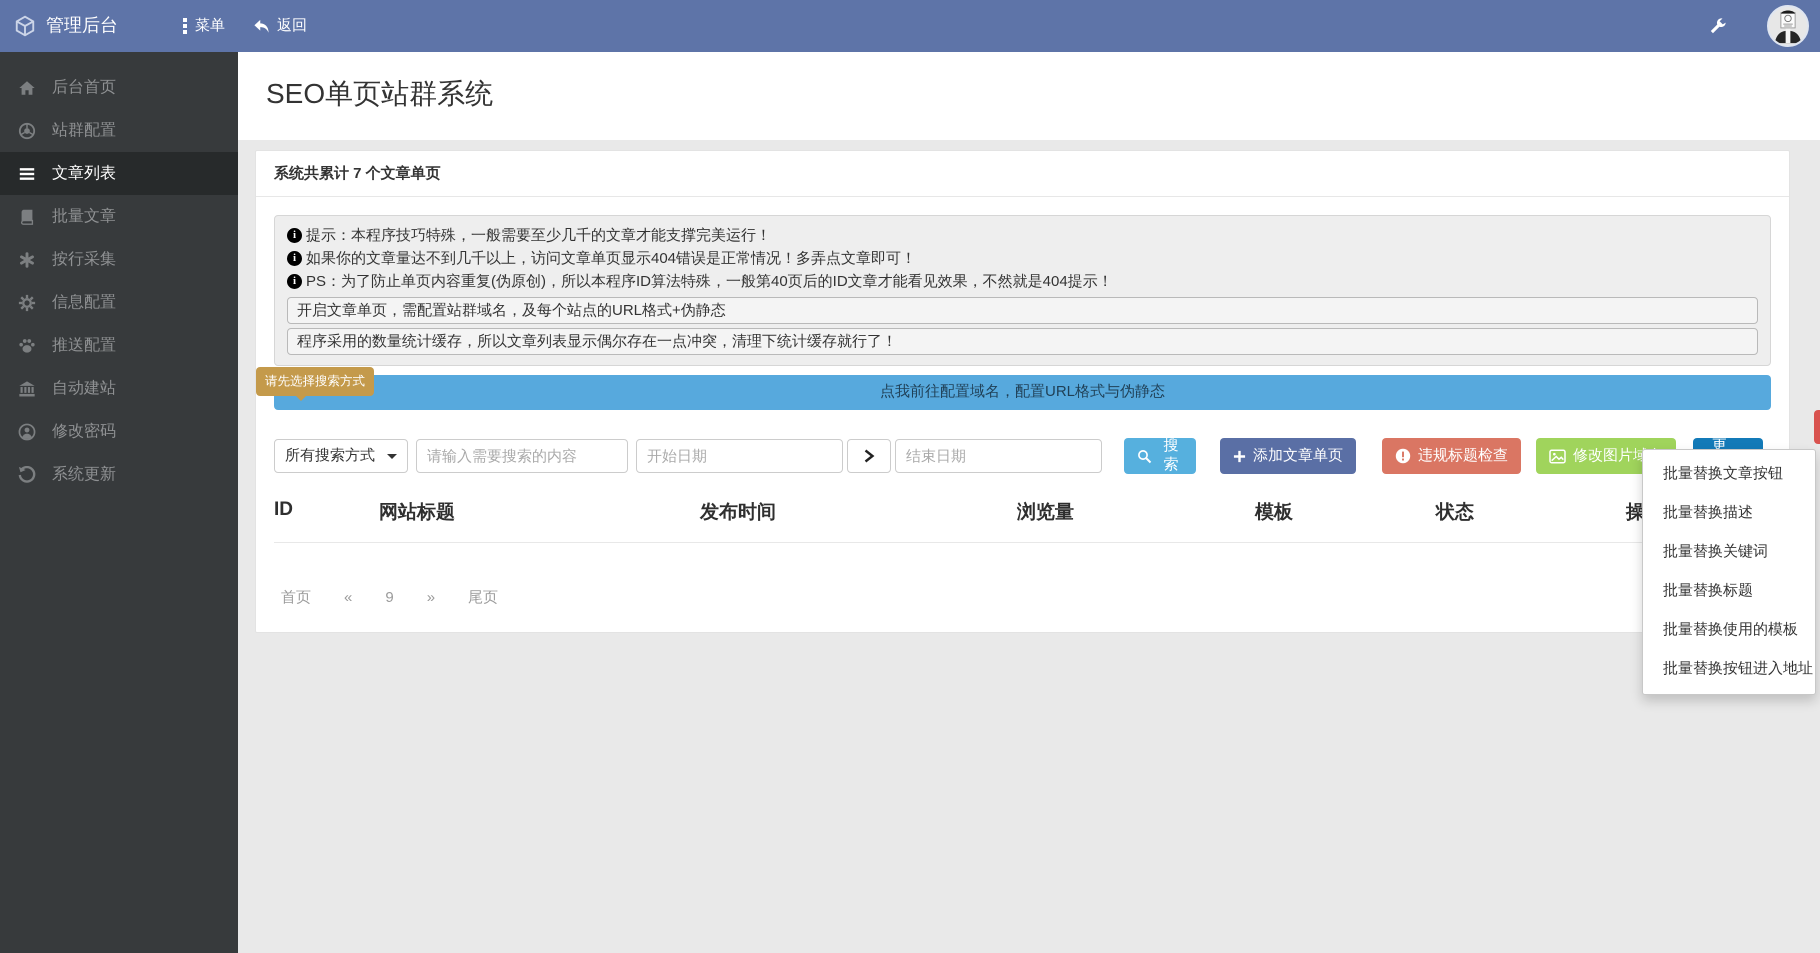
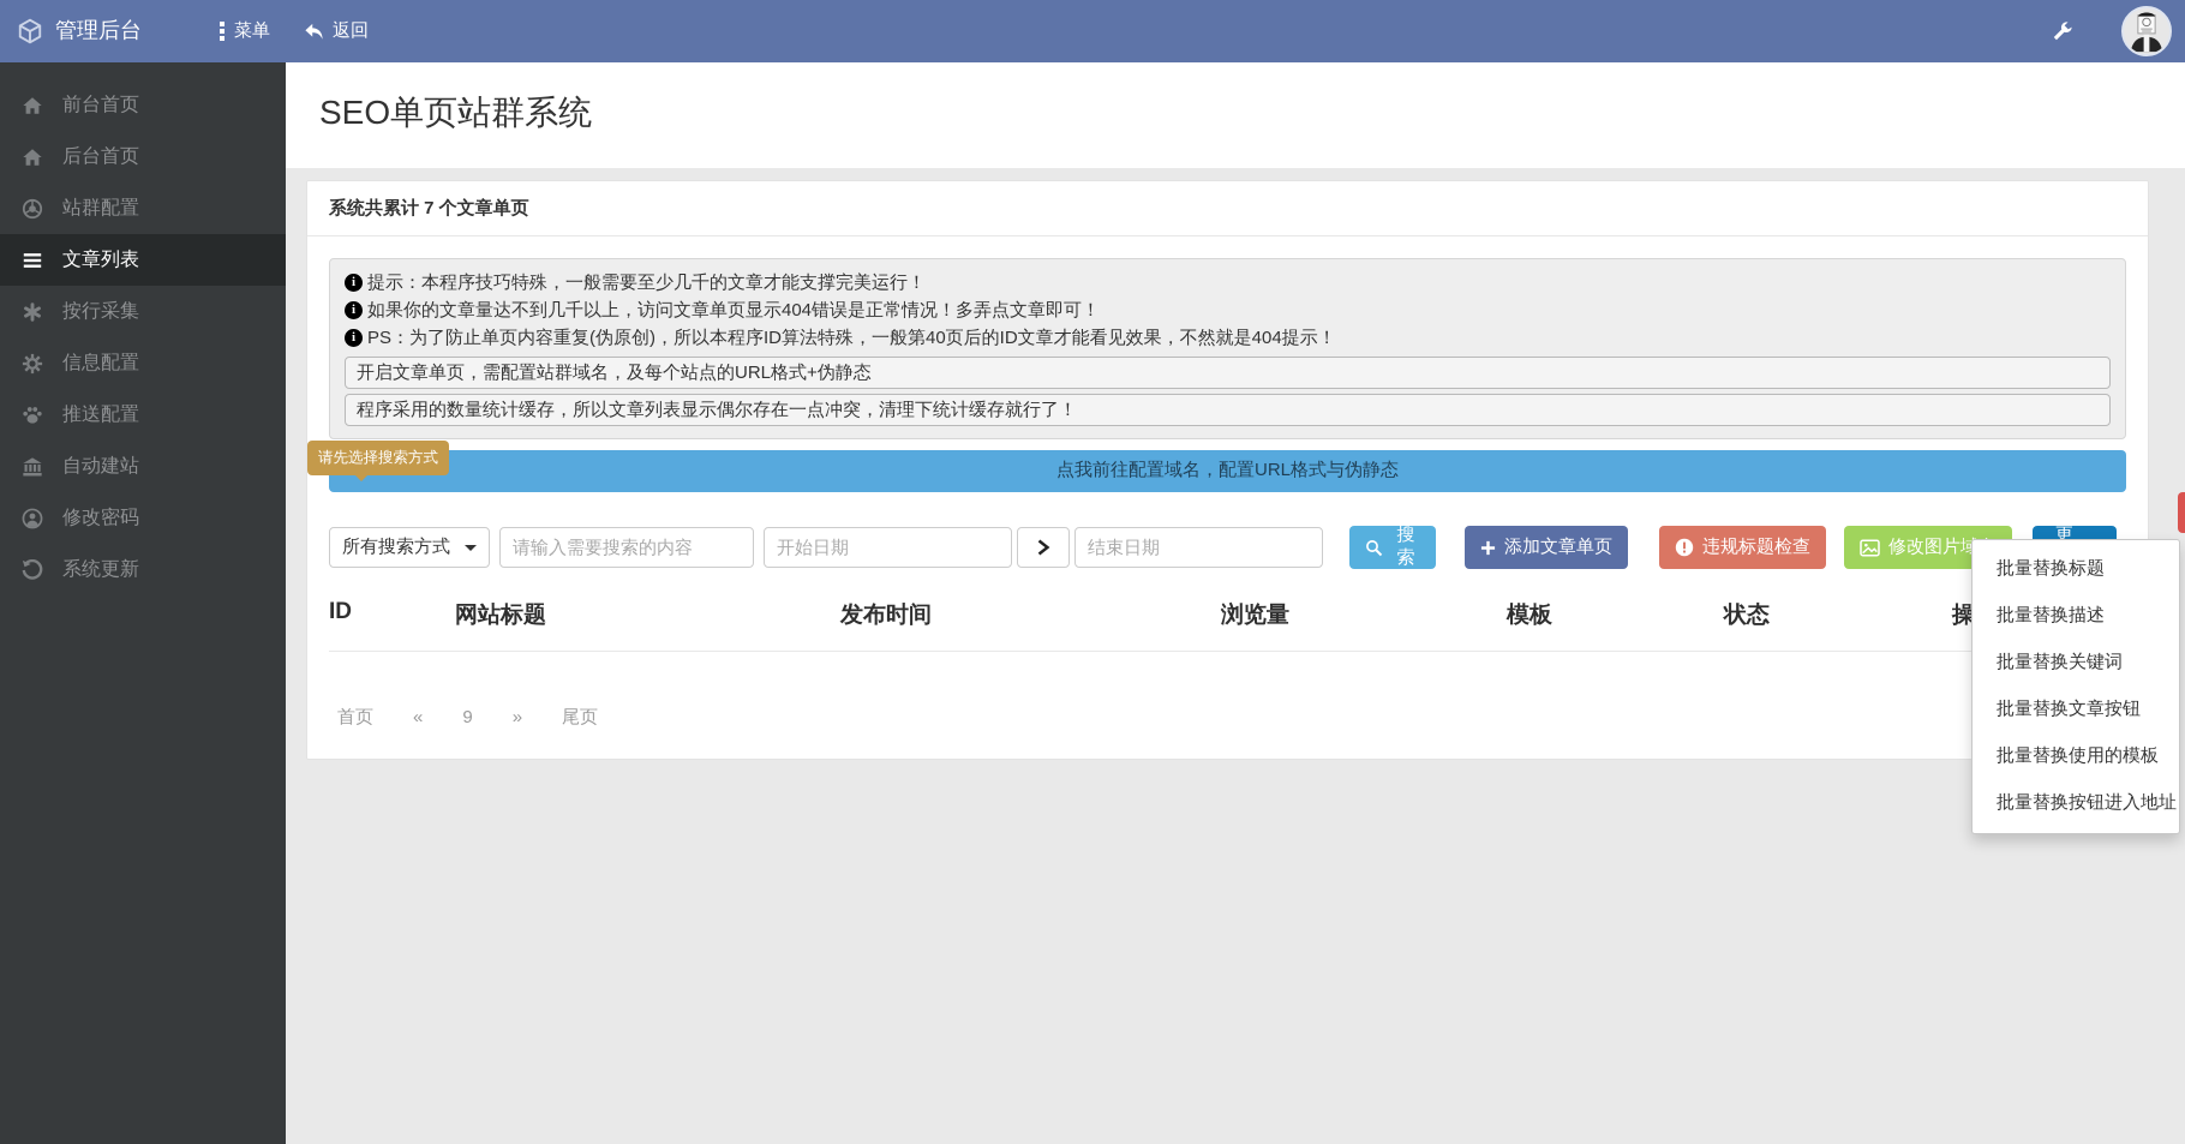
  管理后台
  菜单
  返回
+ 前台首页
  后台首页
  站群配置
  文章列表
- 批量文章
  按行采集
  信息配置
  推送配置
  自动建站
  修改密码
  系统更新
  SEO单页站群系统
  系统共累计 7 个文章单页
  i
  提示：本程序技巧特殊，一般需要至少几千的文章才能支撑完美运行！
  i
  如果你的文章量达不到几千以上，访问文章单页显示404错误是正常情况！多弄点文章即可！
  i
  PS：为了防止单页内容重复(伪原创)，所以本程序ID算法特殊，一般第40页后的ID文章才能看见效果，不然就是404提示！
  开启文章单页，需配置站群域名，及每个站点的URL格式+伪静态
  程序采用的数量统计缓存，所以文章列表显示偶尔存在一点冲突，清理下统计缓存就行了！
  点我前往配置域名，配置URL格式与伪静态
  所有搜索方式
  请输入需要搜索的内容
  开始日期
  结束日期
  搜索
  添加文章单页
  违规标题检查
  修改图片域
  ID
  网站标题
  发布时间
  浏览量
  模板
  状态
  首页
  «
  9
  »
  尾页
  请先选择搜索方式
- 批量替换文章按钮
+ 批量替换标题
  批量替换描述
  批量替换关键词
- 批量替换标题
+ 批量替换文章按钮
  批量替换使用的模板
  批量替换按钮进入地址
